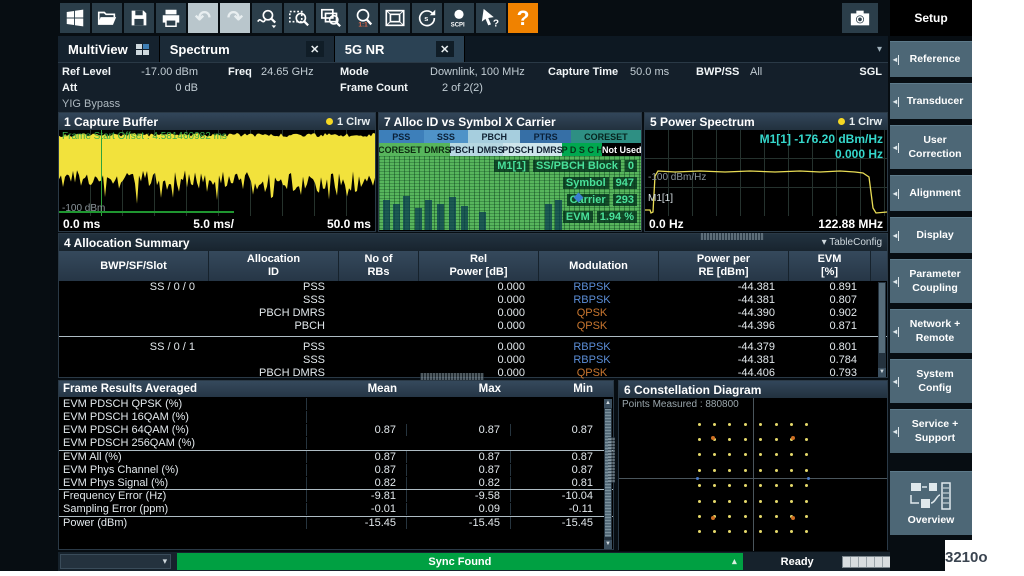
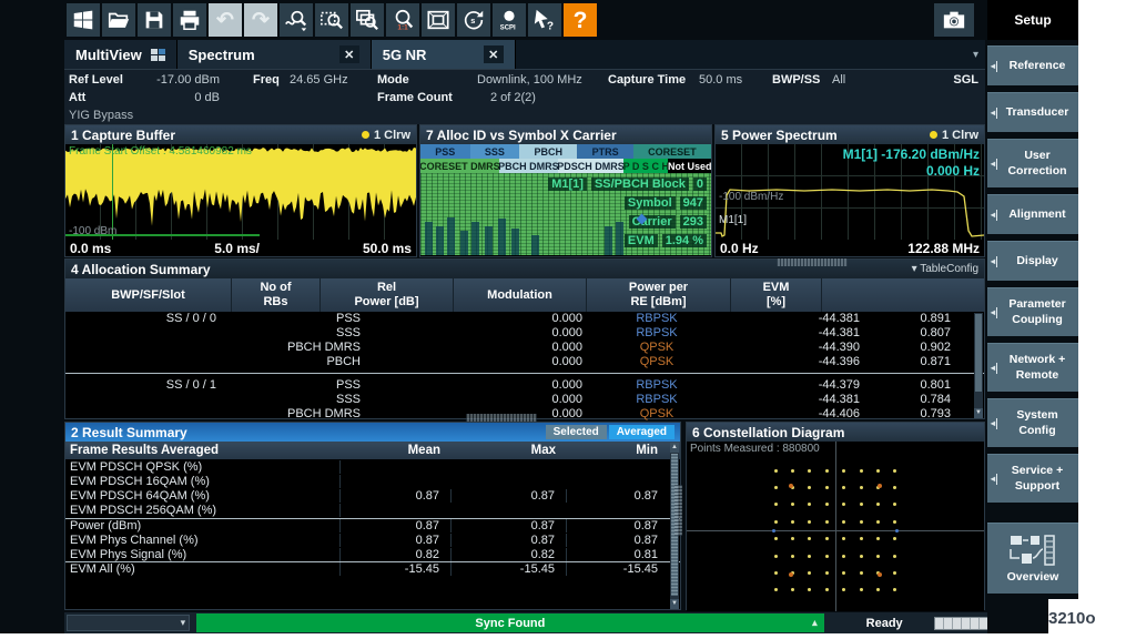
  ↶
  ↷
  s
  ?
  ?
  MultiView
  Spectrum
  ✕
  5G NR
  ✕
  ▾
  Ref Level
  -17.00 dBm
  Freq
  24.65 GHz
  Mode
  Downlink, 100 MHz
  Capture Time
  50.0 ms
  BWP/SS
  All
  SGL
  Att
  0 dB
  Frame Count
  2 of 2(2)
  YIG Bypass
  1 Capture Buffer
  1 Clrw
  Frame Start Offset : 4.581460982 ms
  -100 dBm
  0.0 ms
  5.0 ms/
  50.0 ms
  7 Alloc ID vs Symbol X Carrier
  PSS
  SSS
  PBCH
  PTRS
  CORESET
  CORESET DMRS
  PBCH DMRS
  PDSCH DMRS
  P D S C H
  Not Used
  M1[1]
  SS/PBCH Block
  0
  Symbol
  947
  Crrier
  293
  EVM
  1.94 %
  5 Power Spectrum
  1 Clrw
  M1[1] -176.20 dBm/Hz
  0.000 Hz
  -100 dBm/Hz
  M1[1]
  0.0 Hz
  122.88 MHz
  4 Allocation Summary
  ▾ TableConfig
  BWP/SF/Slot
- Allocation
- ID
  No of
  RBs
  Rel
  Power [dB]
  Modulation
  Power per
  RE [dBm]
  EVM
  [%]
  SS / 0 / 0
  PSS
  0.000
  RBPSK
  -44.381
  0.891
  SSS
  0.000
  RBPSK
  -44.381
  0.807
  PBCH DMRS
  0.000
  QPSK
  -44.390
  0.902
  PBCH
  0.000
  QPSK
  -44.396
  0.871
  SS / 0 / 1
  PSS
  0.000
  RBPSK
  -44.379
  0.801
  SSS
  0.000
  RBPSK
  -44.381
  0.784
  PBCH DMRS
  0.000
  QPSK
  -44.406
  0.793
+ 2 Result Summary
+ Selected
+ Averaged
  Frame Results Averaged
  Mean
  Max
  Min
  EVM PDSCH QPSK (%)
  EVM PDSCH 16QAM (%)
  EVM PDSCH 64QAM (%)
  0.87
  0.87
  0.87
  EVM PDSCH 256QAM (%)
- EVM All (%)
+ Power (dBm)
  0.87
  0.87
  0.87
  EVM Phys Channel (%)
  0.87
  0.87
  0.87
  EVM Phys Signal (%)
  0.82
  0.82
  0.81
- Frequency Error (Hz)
- -9.81
- -9.58
- -10.04
- Sampling Error (ppm)
- -0.01
- 0.09
- -0.11
- Power (dBm)
+ EVM All (%)
  -15.45
  -15.45
  -15.45
  6 Constellation Diagram
  Points Measured : 880800
  ▾
  Sync Found
  ▴
  Ready
  Setup
  ◂
  Reference
  ◂
  Transducer
  ◂
  User
  Correction
  ◂
  Alignment
  ◂
  Display
  ◂
  Parameter
  Coupling
  ◂
  Network +
  Remote
  ◂
  System
  Config
  ◂
  Service +
  Support
  Overview
  3210o
